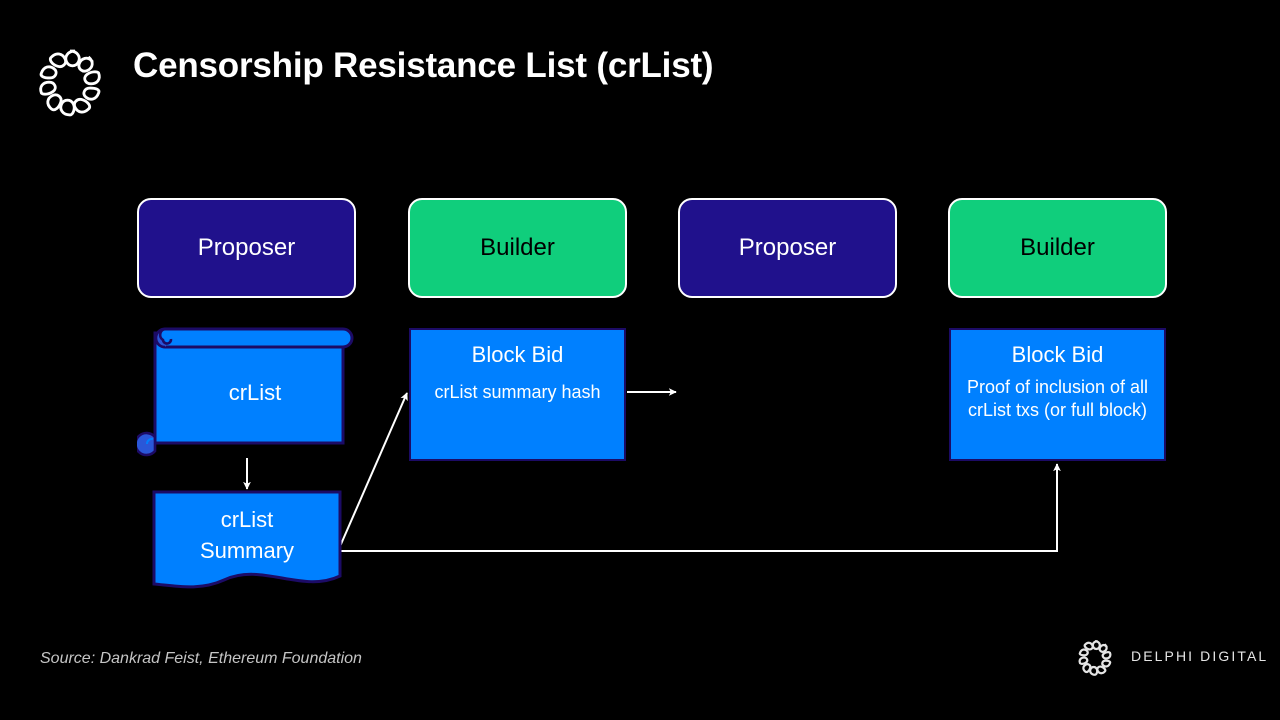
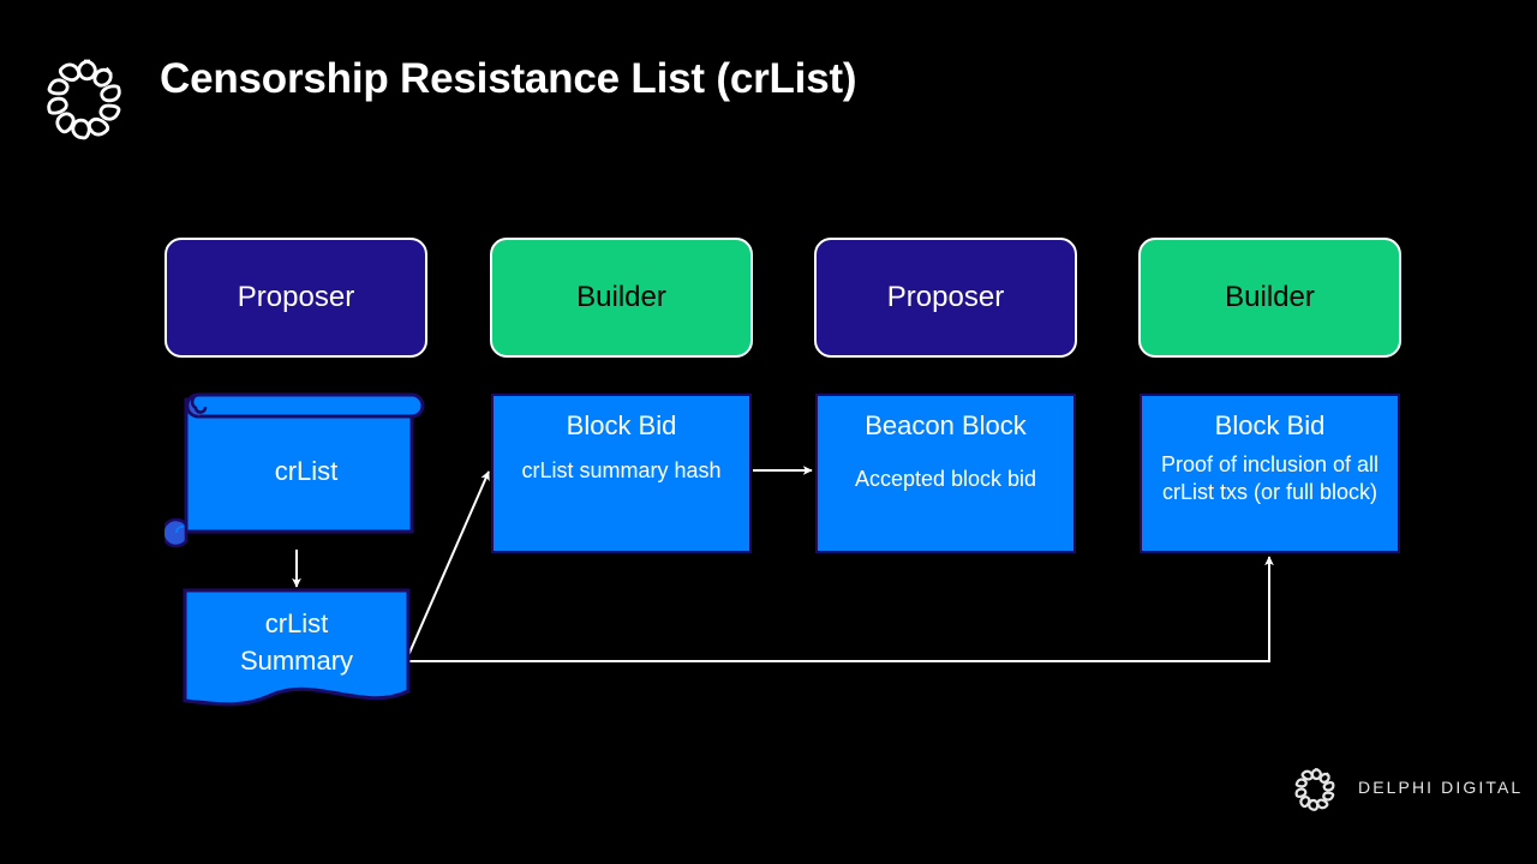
  Censorship Resistance List (crList)
  Proposer
  Builder
  Proposer
  Builder
  crList
  crList
  Summary
  Block Bid
  crList summary hash
+ Beacon Block
+ Accepted block bid
  Block Bid
  Proof of inclusion of all crList txs (or full block)
- Source: Dankrad Feist, Ethereum Foundation
  DELPHI DIGITAL
